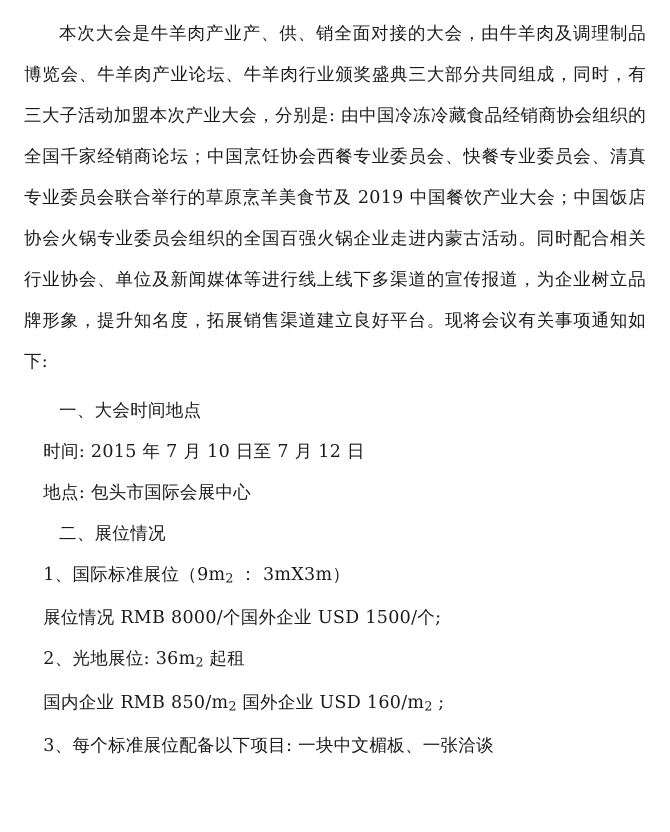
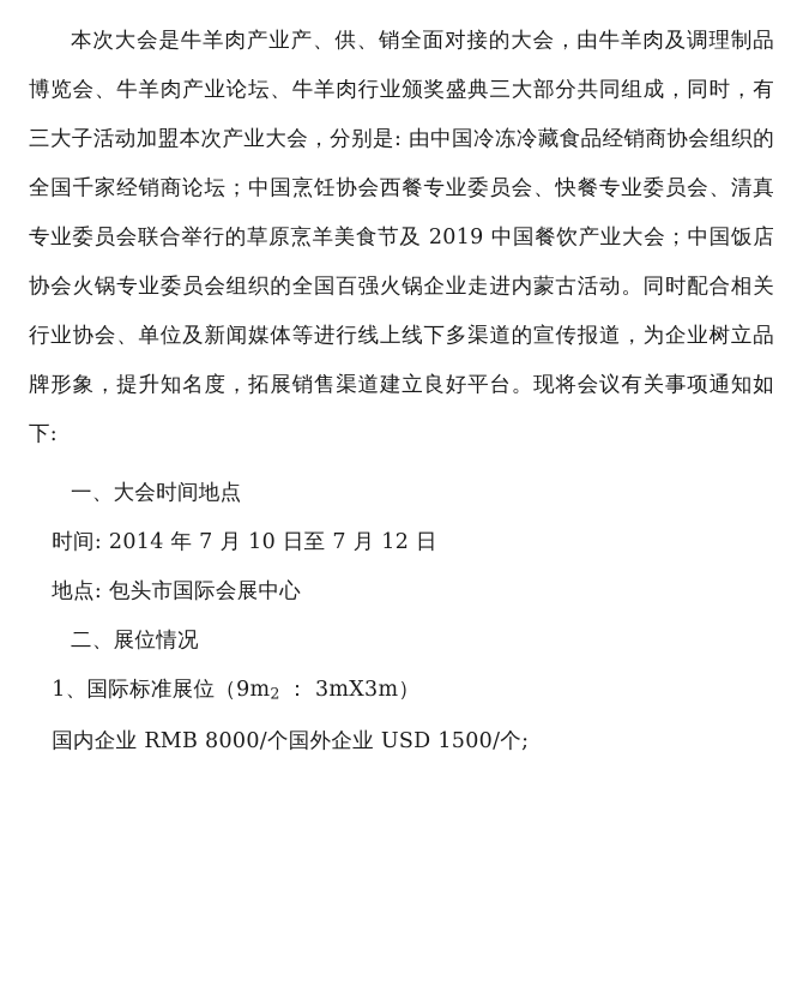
  本次大会是牛羊肉产业产、供、销全面对接的大会，由牛羊肉及调理制品博览会、牛羊肉产业论坛、牛羊肉行业颁奖盛典三大部分共同组成，同时，有三大子活动加盟本次产业大会，分别是: 由中国冷冻冷藏食品经销商协会组织的全国千家经销商论坛；中国烹饪协会西餐专业委员会、快餐专业委员会、清真专业委员会联合举行的草原烹羊美食节及 2019 中国餐饮产业大会；中国饭店协会火锅专业委员会组织的全国百强火锅企业走进内蒙古活动。同时配合相关行业协会、单位及新闻媒体等进行线上线下多渠道的宣传报道，为企业树立品牌形象，提升知名度，拓展销售渠道建立良好平台。现将会议有关事项通知如下:
  一、大会时间地点
- 时间: 2015 年 7 月 10 日至 7 月 12 日
+ 时间: 2014 年 7 月 10 日至 7 月 12 日
  地点: 包头市国际会展中心
  二、展位情况
  1、国际标准展位（9m2 ： 3mX3m）
- 展位情况 RMB 8000/个国外企业 USD 1500/个;
+ 国内企业 RMB 8000/个国外企业 USD 1500/个;
- 2、光地展位: 36m2 起租
- 国内企业 RMB 850/m2 国外企业 USD 160/m2 ;
- 3、每个标准展位配备以下项目: 一块中文楣板、一张洽谈
